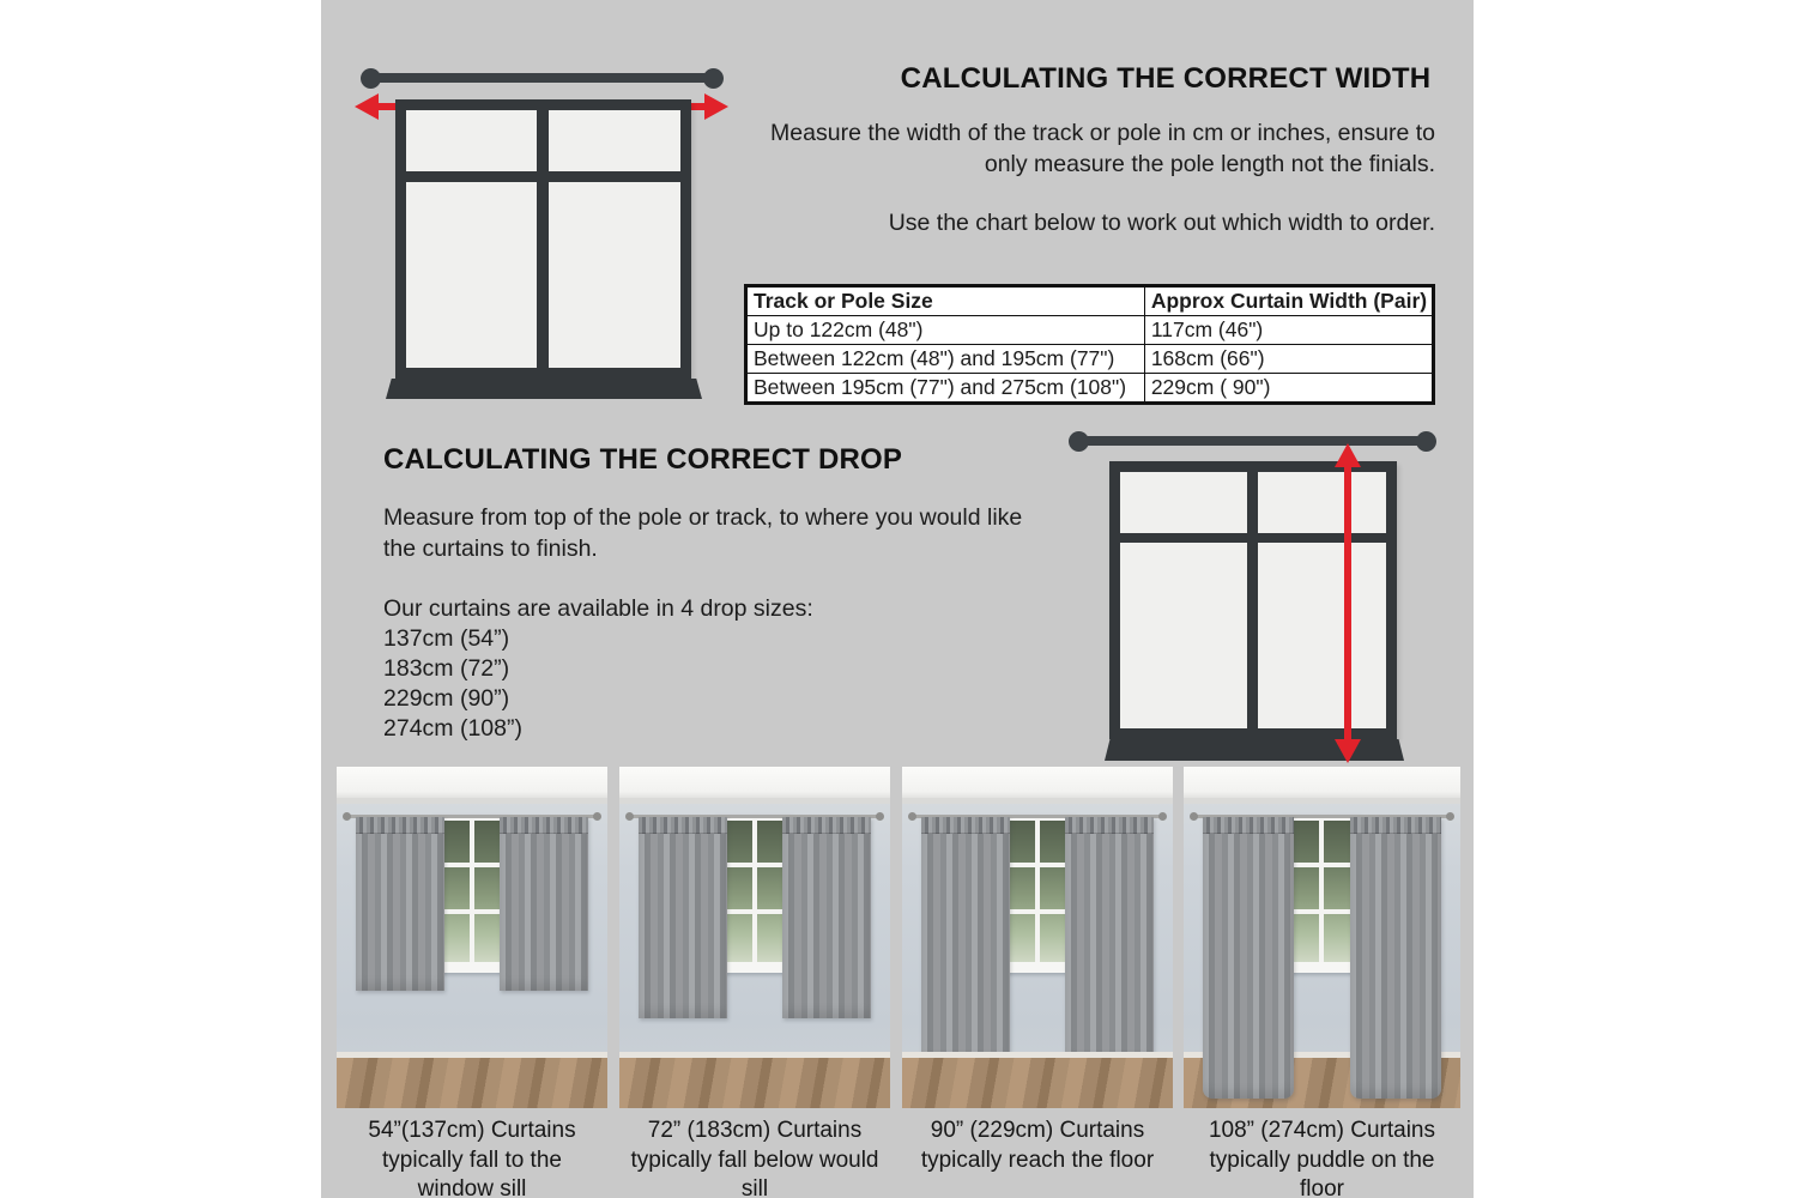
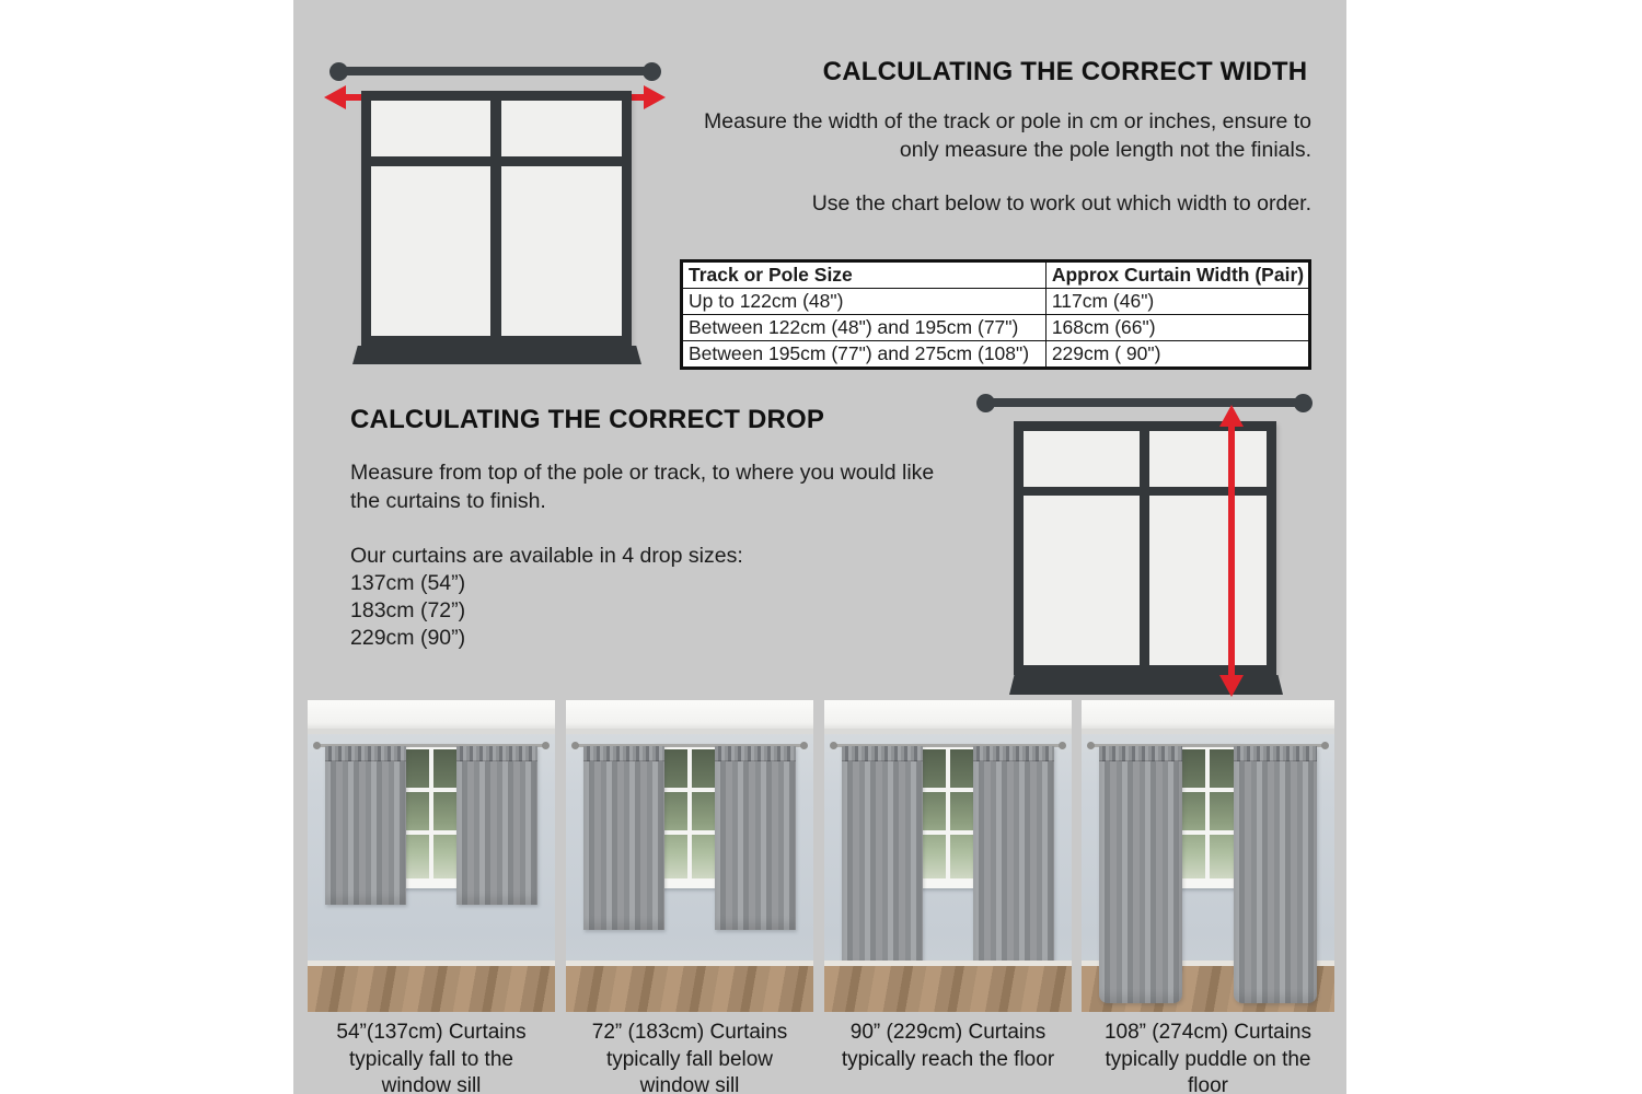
  CALCULATING THE CORRECT WIDTH
  Measure the width of the track or pole in cm or inches, ensure to only measure the pole length not the finials.
  Use the chart below to work out which width to order.
  Track or Pole Size	Approx Curtain Width (Pair)
  Up to 122cm (48")	117cm (46")
  Between 122cm (48") and 195cm (77")	168cm (66")
  Between 195cm (77") and 275cm (108")	229cm ( 90")
  CALCULATING THE CORRECT DROP
  Measure from top of the pole or track, to where you would like the curtains to finish.
  Our curtains are available in 4 drop sizes:
  137cm (54”)
  183cm (72”)
  229cm (90”)
- 274cm (108”)
  54”(137cm) Curtains typically fall to the window sill
- 72” (183cm) Curtains typically fall below would sill
+ 72” (183cm) Curtains typically fall below window sill
  90” (229cm) Curtains typically reach the floor
  108” (274cm) Curtains typically puddle on the floor
